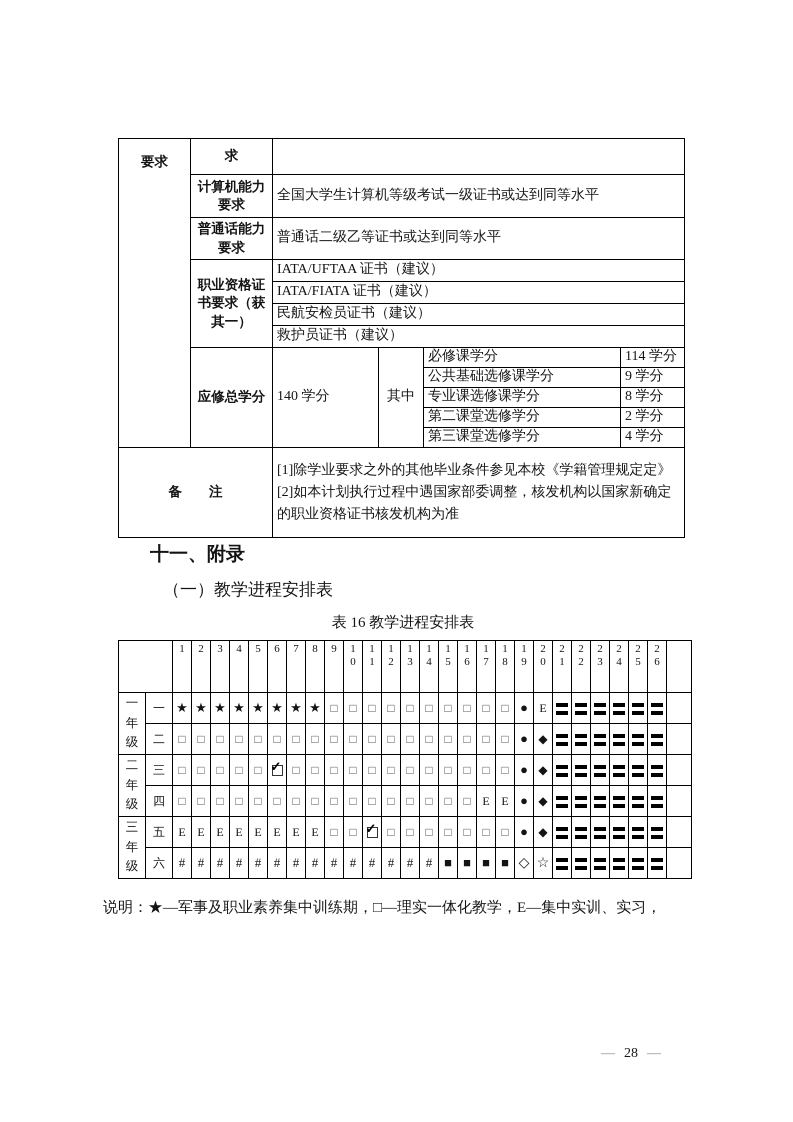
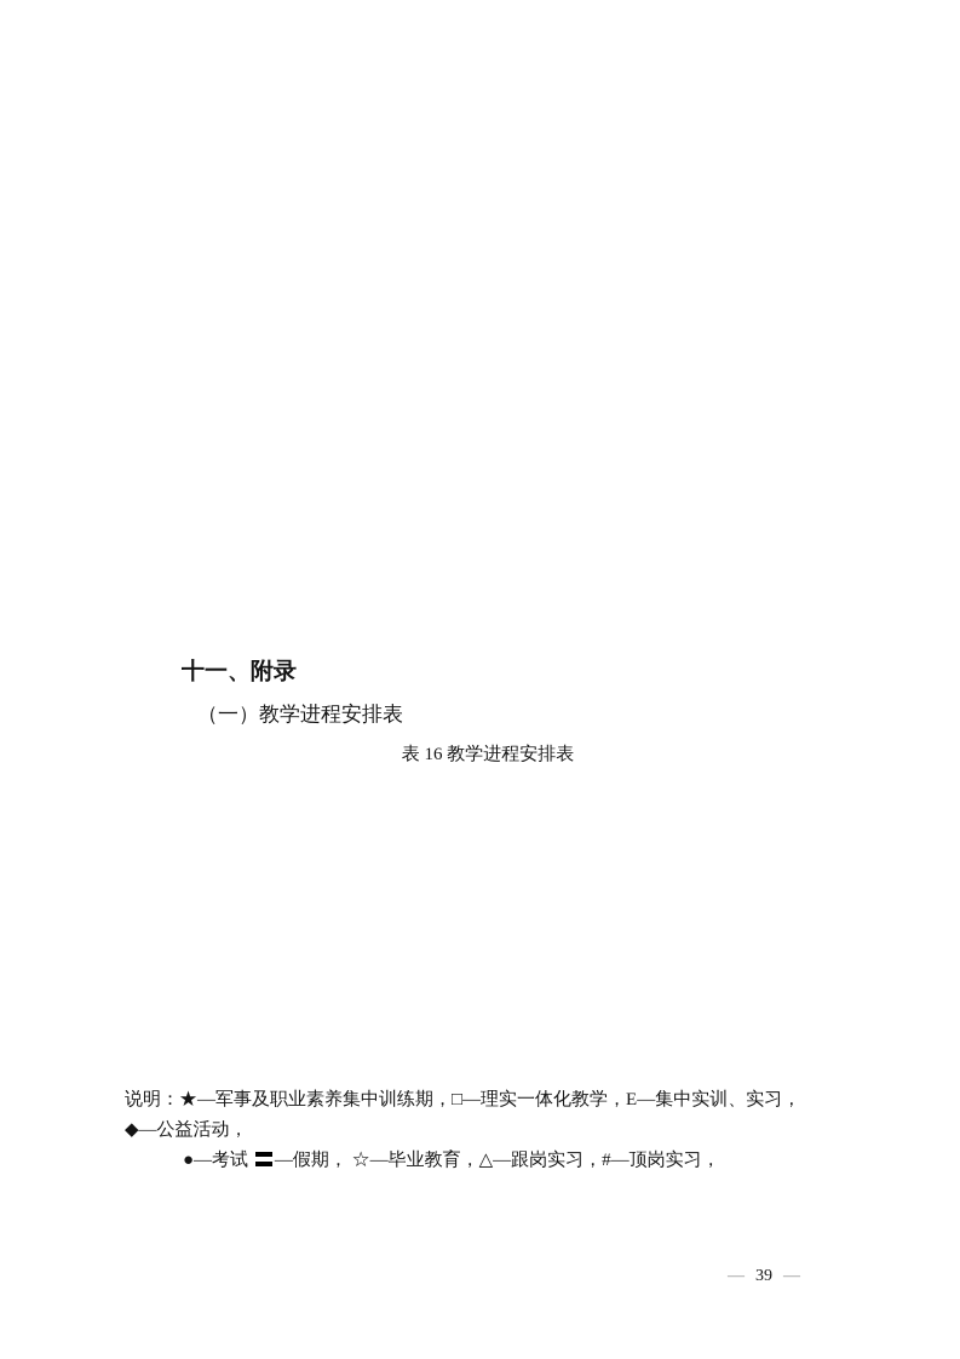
- 要求	求
- 计算机能力要求	全国大学生计算机等级考试一级证书或达到同等水平
- 普通话能力要求	普通话二级乙等证书或达到同等水平
- 职业资格证书要求（获其一）	IATA/UFTAA 证书（建议）
- IATA/FIATA 证书（建议）
- 民航安检员证书（建议）
- 救护员证书（建议）
- 应修总学分	140 学分	其中	必修课学分	114 学分
- 公共基础选修课学分	9 学分
- 专业课选修课学分	8 学分
- 第二课堂选修学分	2 学分
- 第三课堂选修学分	4 学分
- 备 注	[1]除学业要求之外的其他毕业条件参见本校《学籍管理规定定》 [2]如本计划执行过程中遇国家部委调整，核发机构以国家新确定的职业资格证书核发机构为准
  十一、附录
  （一）教学进程安排表
  表 16 教学进程安排表
- 	1	2	3	4	5	6	7	8	9	10	11	12	13	14	15	16	17	18	19	20	21	22	23	24	25	26
- 一年级	一	★	★	★	★	★	★	★	★	□	□	□	□	□	□	□	□	□	□	●	E
- 二	□	□	□	□	□	□	□	□	□	□	□	□	□	□	□	□	□	□	●	◆
- 二年级	三	□	□	□	□	□		□	□	□	□	□	□	□	□	□	□	□	□	●	◆
- 四	□	□	□	□	□	□	□	□	□	□	□	□	□	□	□	□	E	E	●	◆
- 三年级	五	E	E	E	E	E	E	E	E	□	□		□	□	□	□	□	□	□	●	◆
- 六	#	#	#	#	#	#	#	#	#	#	#	#	#	#	■	■	■	■	◇	☆
  说明：★—军事及职业素养集中训练期，□—理实一体化教学，E—集中实训、实习，
+ ◆—公益活动，
+ ●—考试 —假期， ☆—毕业教育，△—跟岗实习，#—顶岗实习，
- — 28 —
+ — 39 —
